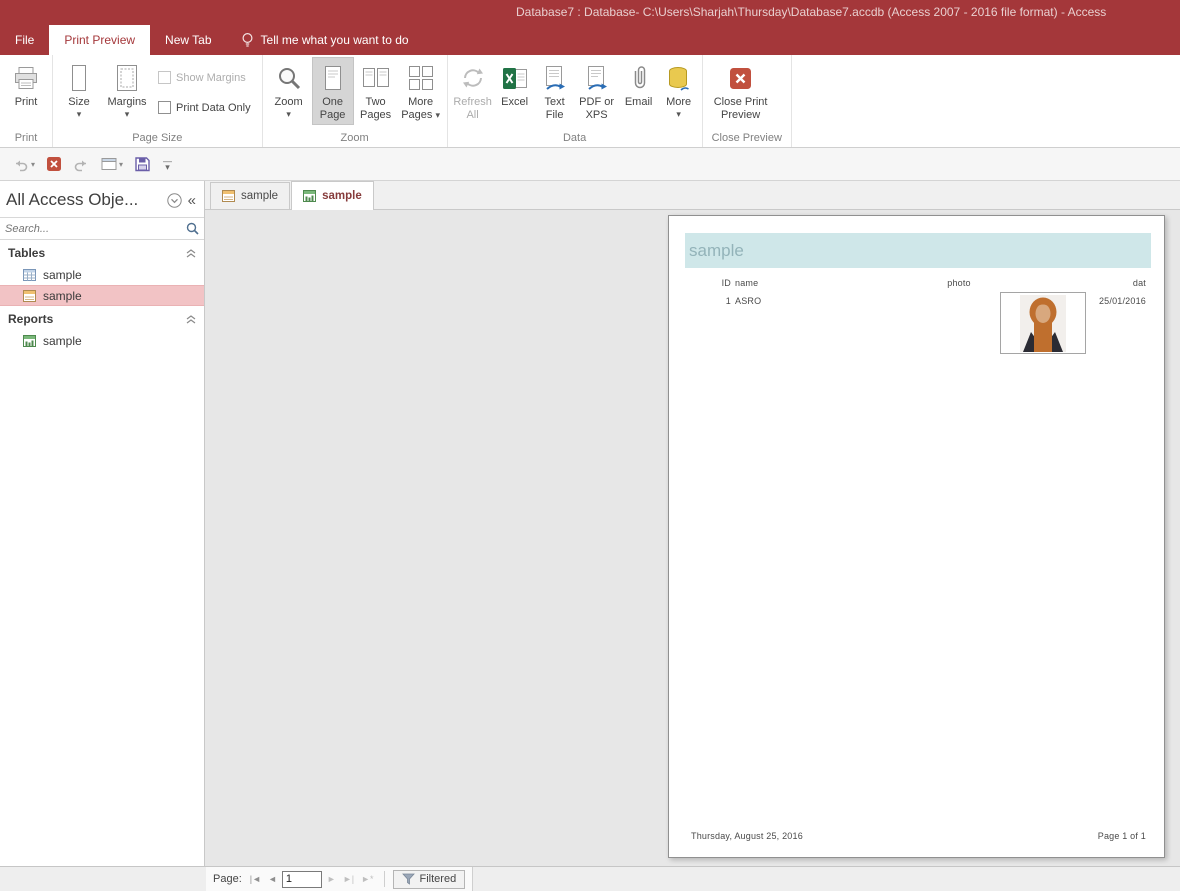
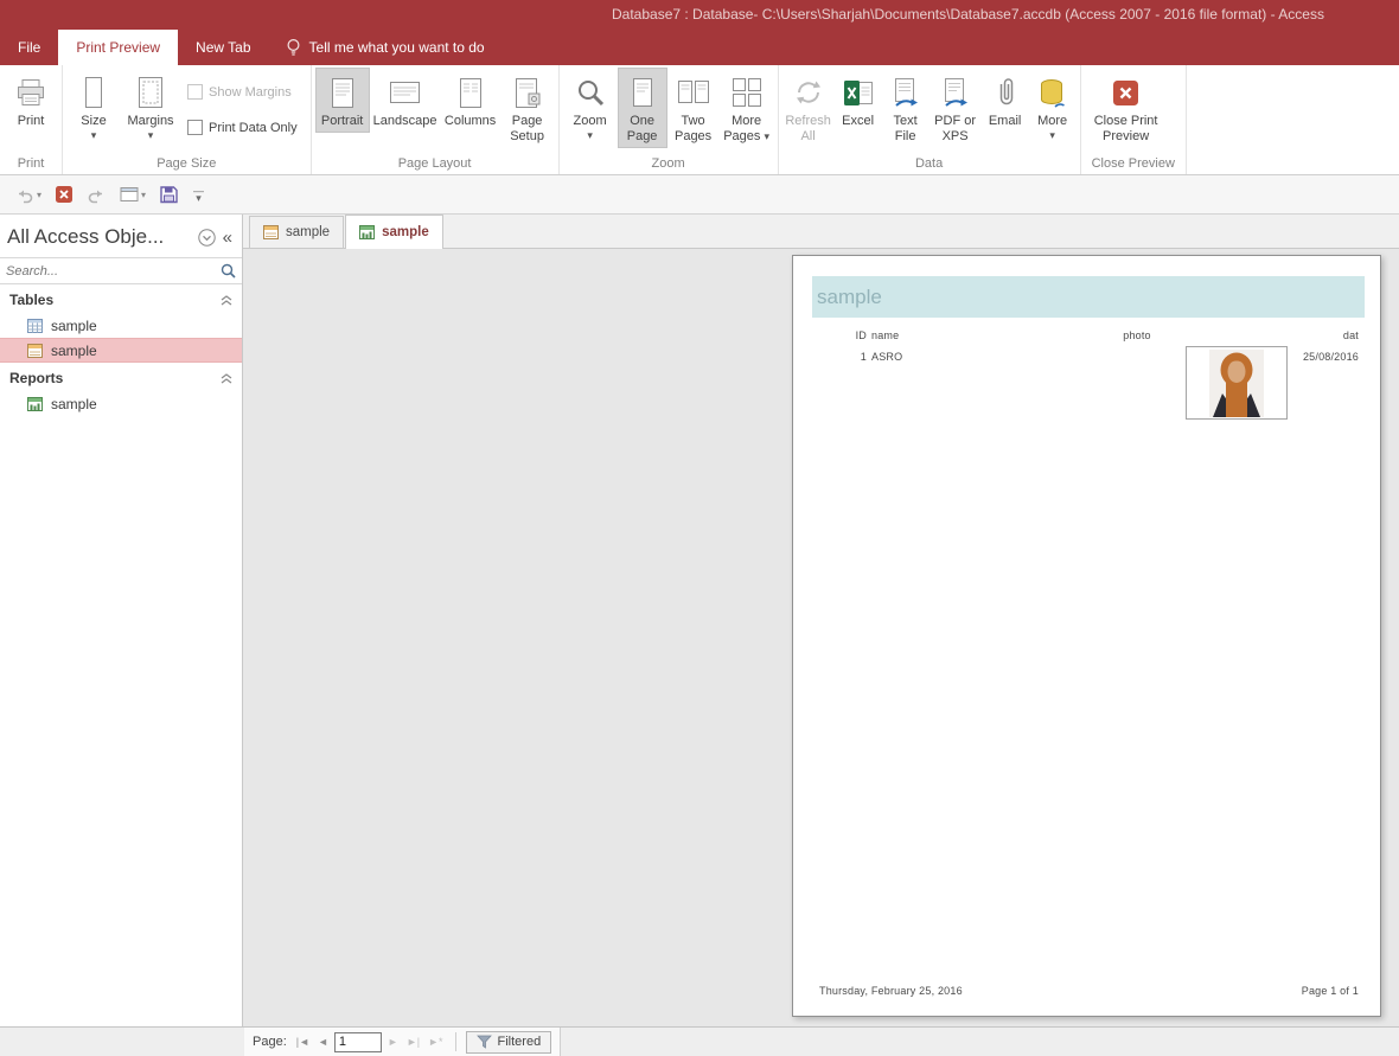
- Database7 : Database- C:\Users\Sharjah\Thursday\Database7.accdb (Access 2007 - 2016 file format) - Access
+ Database7 : Database- C:\Users\Sharjah\Documents\Database7.accdb (Access 2007 - 2016 file format) - Access
  File
  Print Preview
  New Tab
  Tell me what you want to do
  Print
  Print
  Size
  ▾
  Margins
  ▾
  Show Margins
  Print Data Only
  Page Size
+ Portrait
+ Landscape
+ Columns
+ Page Setup
+ Page Layout
  Zoom
  ▾
  One Page
  Two Pages
  More Pages ▾
  Zoom
  Refresh All
  Excel
  Text File
  PDF or XPS
  Email
  More
  ▾
  Data
  Close Print Preview
  Close Preview
  ▾
  ▾
  —
  ▾
  All Access Obje...
  «
  Search...
  Tables
  sample
  sample
  Reports
  sample
  sample
  sample
  sample
  ID
  name
  photo
  dat
  1
  ASRO
- 25/01/2016
+ 25/08/2016
- Thursday, August 25, 2016
+ Thursday, February 25, 2016
  Page 1 of 1
  Page:
  |◄
  ◄
  1
  ►
  ►|
  ►*
  Filtered
